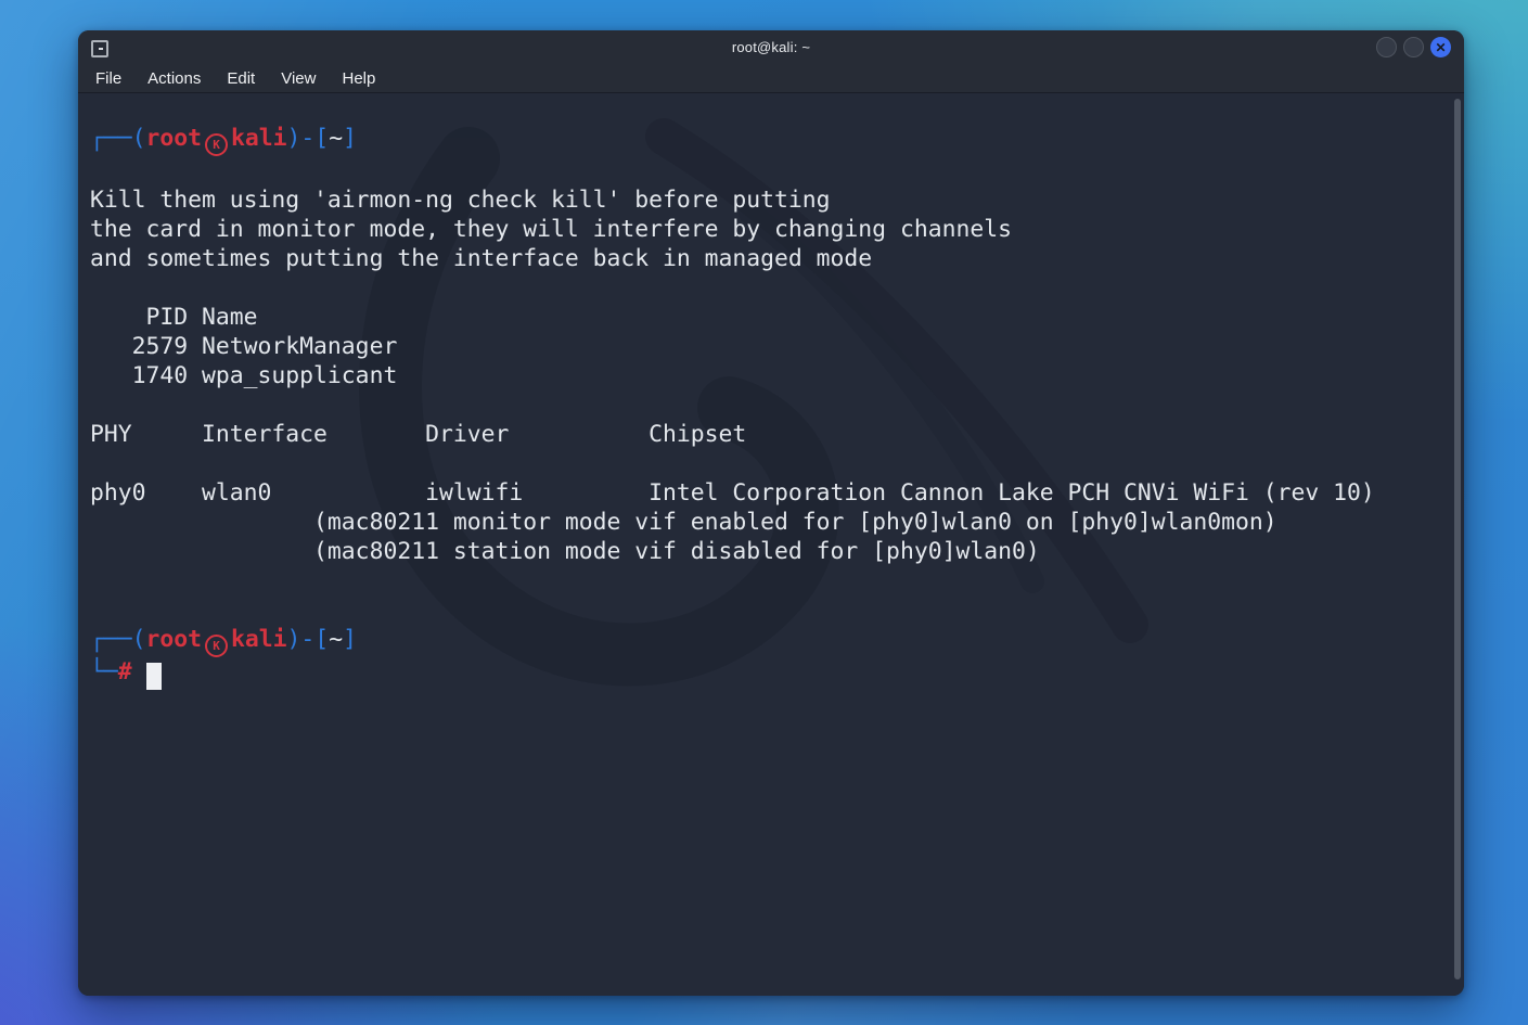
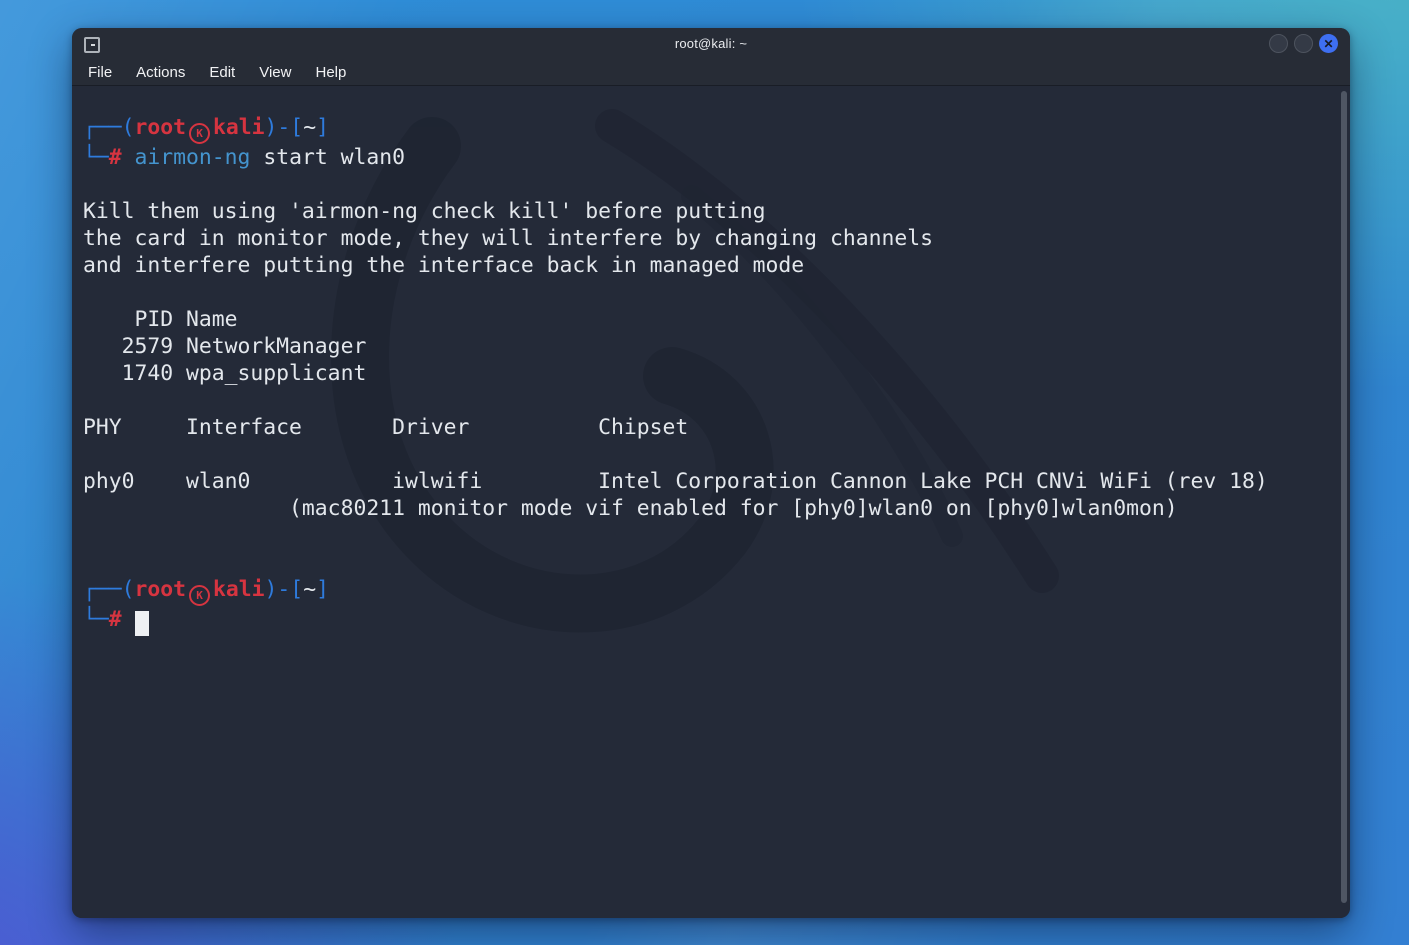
  root@kali: ~
  ✕
  File
  Actions
  Edit
  View
  Help
  ┌──(root K kali)-[~]
+ └─# airmon-ng start wlan0
  Kill them using 'airmon-ng check kill' before putting
  the card in monitor mode, they will interfere by changing channels
- and sometimes putting the interface back in managed mode
+ and interfere putting the interface back in managed mode
  PID Name
  2579 NetworkManager
  1740 wpa_supplicant
  PHY Interface Driver Chipset
- phy0 wlan0 iwlwifi Intel Corporation Cannon Lake PCH CNVi WiFi (rev 10)
+ phy0 wlan0 iwlwifi Intel Corporation Cannon Lake PCH CNVi WiFi (rev 18)
  (mac80211 monitor mode vif enabled for [phy0]wlan0 on [phy0]wlan0mon)
- (mac80211 station mode vif disabled for [phy0]wlan0)
  ┌──(root K kali)-[~]
  └─#
